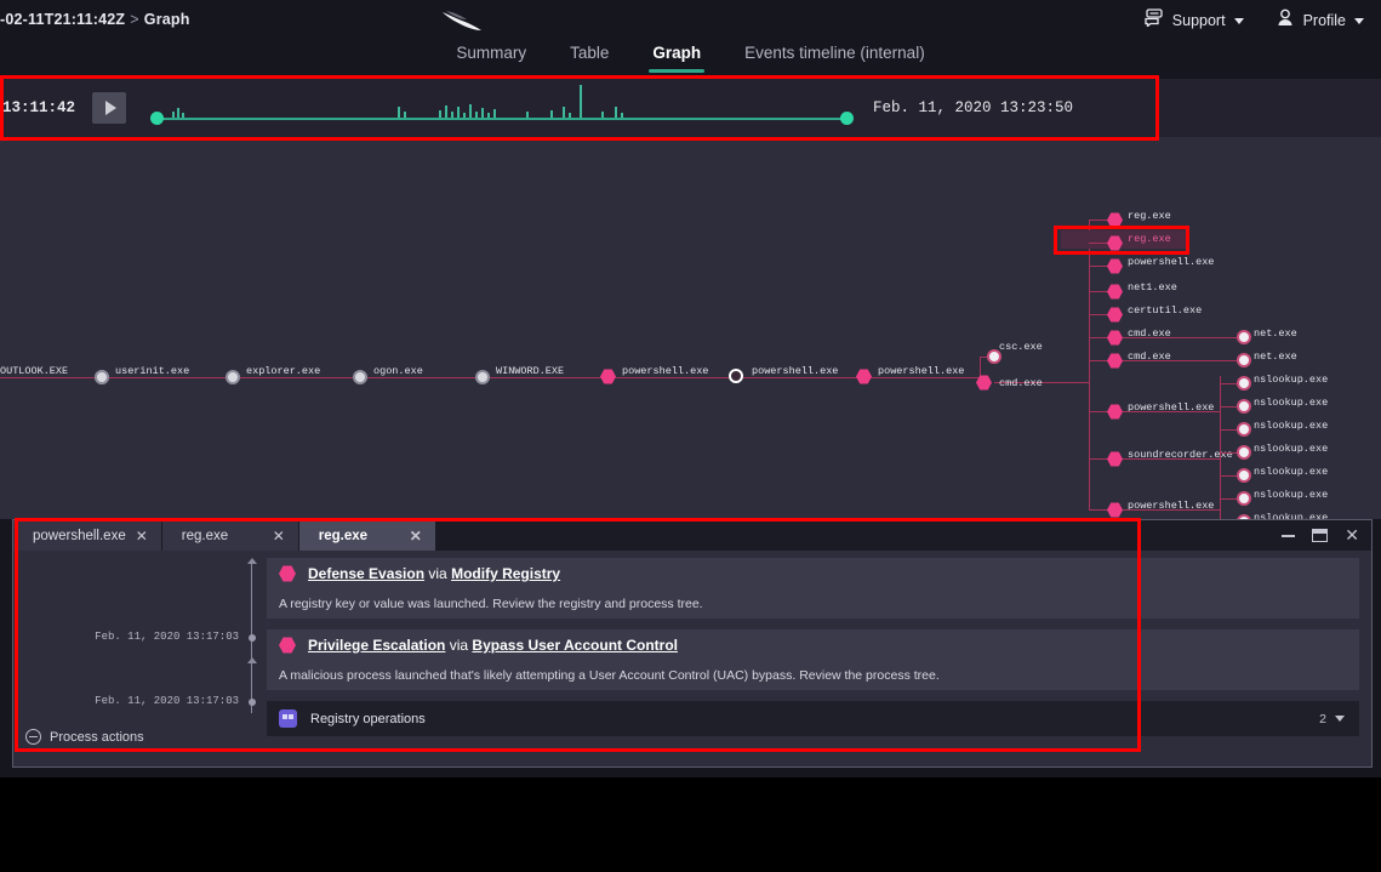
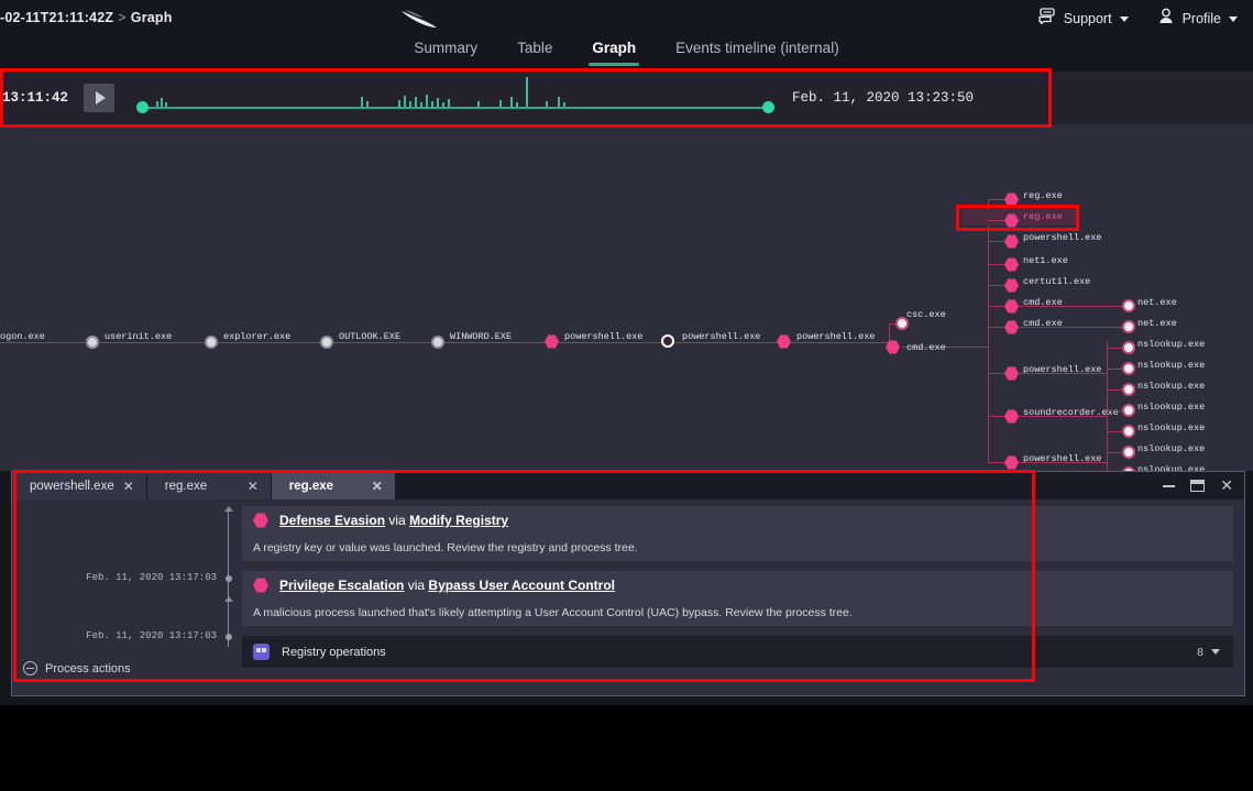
  -02-11T21:11:42Z > Graph
  Support
  Profile
  Summary
  Table
  Graph
  Events timeline (internal)
  13:11:42
  Feb. 11, 2020 13:23:50
- OUTLOOK.EXE
+ ogon.exe
  userinit.exe
  explorer.exe
- ogon.exe
+ OUTLOOK.EXE
  WINWORD.EXE
  powershell.exe
  powershell.exe
  powershell.exe
  csc.exe
  cmd.exe
  reg.exe
  reg.exe
  powershell.exe
  net1.exe
  certutil.exe
  cmd.exe
  cmd.exe
  powershell.exe
  soundrecorder.exe
  powershell.exe
  net.exe
  net.exe
  nslookup.exe
  nslookup.exe
  nslookup.exe
  nslookup.exe
  nslookup.exe
  nslookup.exe
  nslookup.exe
  powershell.exe
  ✕
  reg.exe
  ✕
  reg.exe
  ✕
  ✕
  Feb. 11, 2020 13:17:03
  Feb. 11, 2020 13:17:03
  Process actions
  Defense Evasion via Modify Registry
  A registry key or value was launched. Review the registry and process tree.
  Privilege Escalation via Bypass User Account Control
  A malicious process launched that's likely attempting a User Account Control (UAC) bypass. Review the process tree.
  Registry operations
- 2
+ 8
